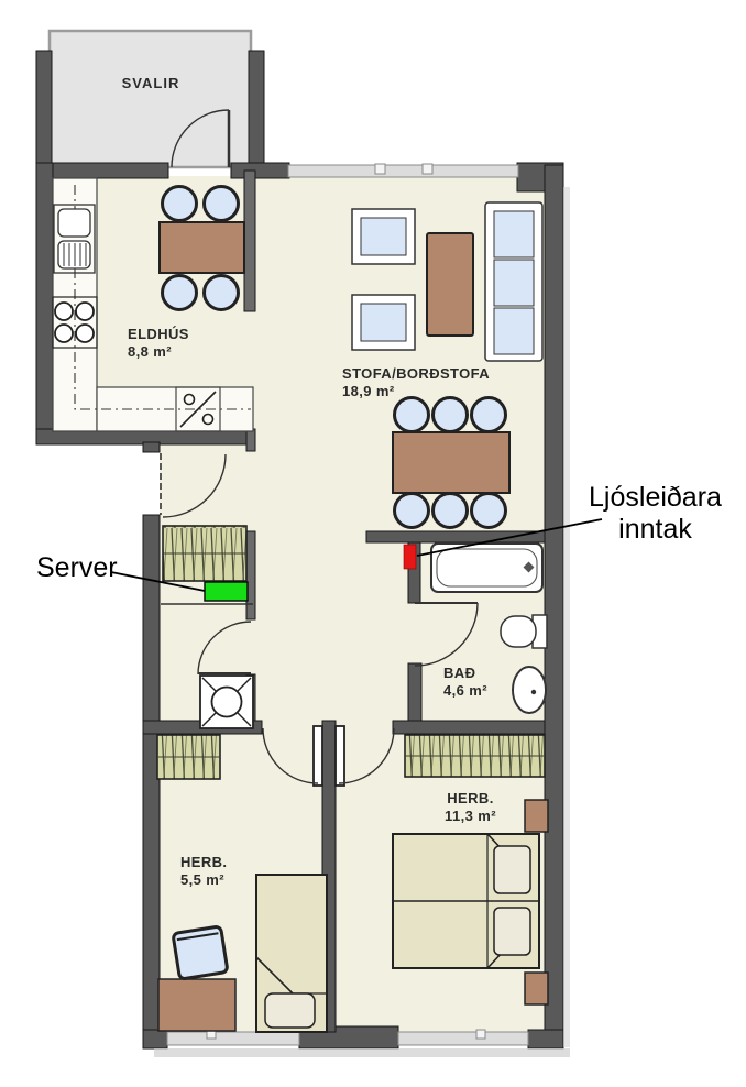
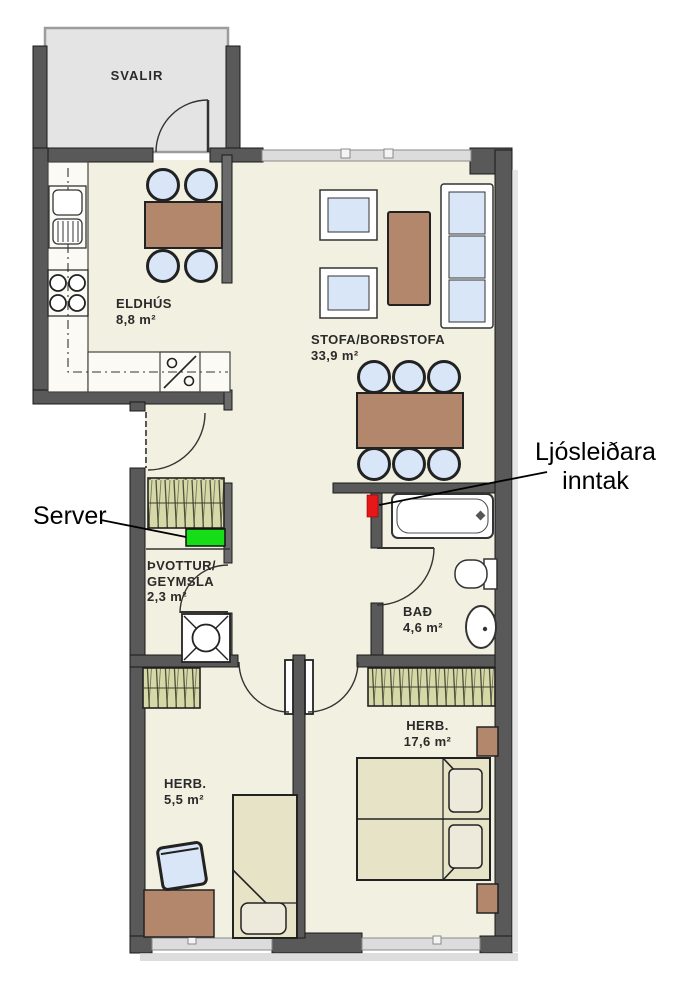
  SVALIR
  ELDHÚS
  8,8 m²
  STOFA/BORÐSTOFA
- 18,9 m²
+ 33,9 m²
+ ÞVOTTUR/
+ GEYMSLA
+ 2,3 m²
  BAÐ
  4,6 m²
  HERB.
- 11,3 m²
+ 17,6 m²
  HERB.
  5,5 m²
  Server
  Ljósleiðara
  inntak
